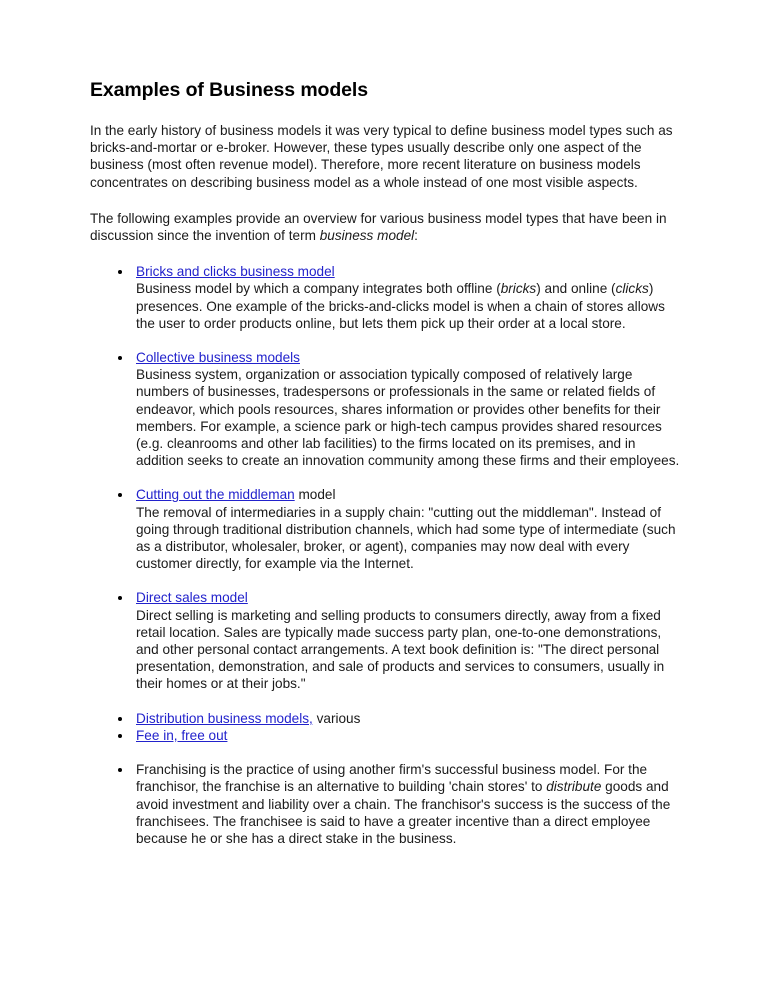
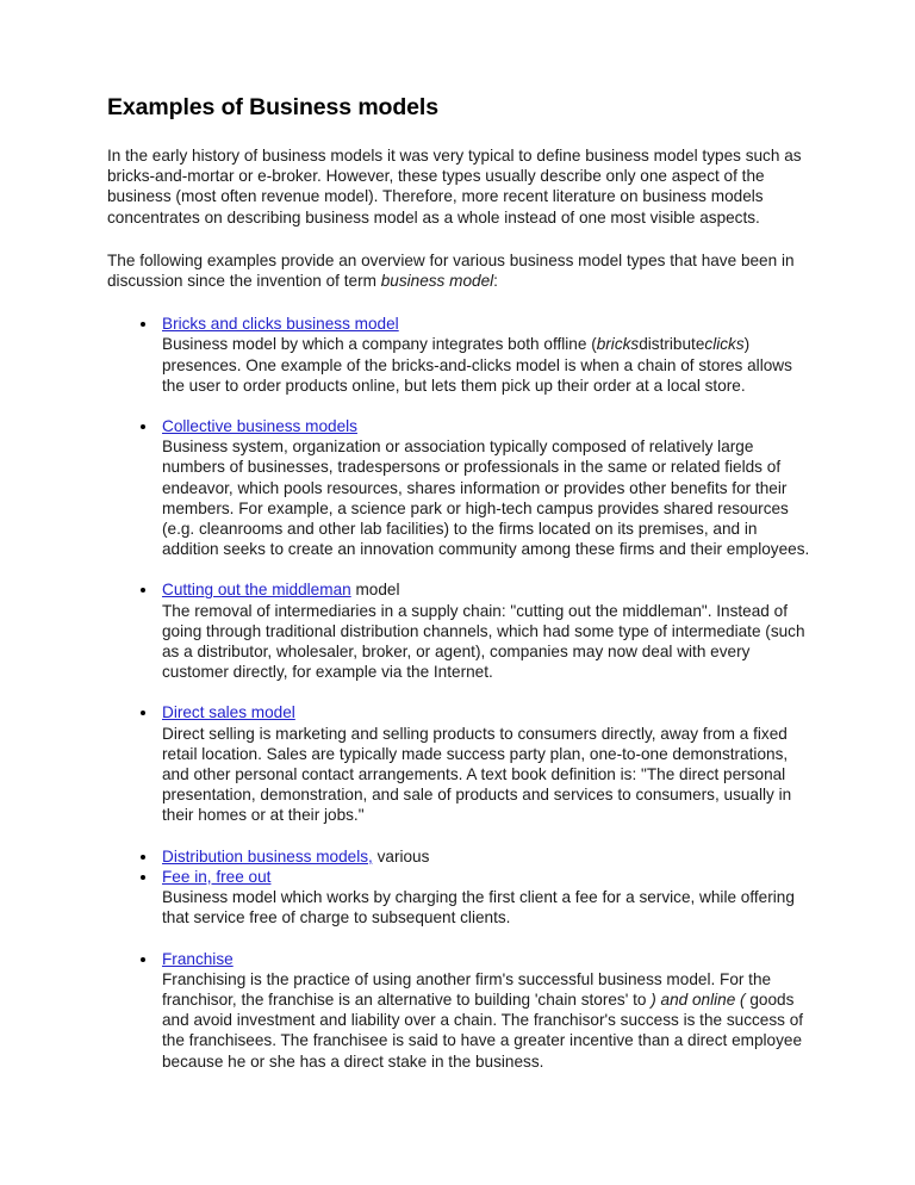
  Examples of Business models
  In the early history of business models it was very typical to define business model types such as bricks-and-mortar or e-broker. However, these types usually describe only one aspect of the business (most often revenue model). Therefore, more recent literature on business models concentrates on describing business model as a whole instead of one most visible aspects.
  The following examples provide an overview for various business model types that have been in discussion since the invention of term business model:
  Bricks and clicks business model
- Business model by which a company integrates both offline (bricks) and online (clicks) presences. One example of the bricks-and-clicks model is when a chain of stores allows the user to order products online, but lets them pick up their order at a local store.
+ Business model by which a company integrates both offline (bricksdistributeclicks) presences. One example of the bricks-and-clicks model is when a chain of stores allows the user to order products online, but lets them pick up their order at a local store.
  Collective business models
  Business system, organization or association typically composed of relatively large numbers of businesses, tradespersons or professionals in the same or related fields of endeavor, which pools resources, shares information or provides other benefits for their members. For example, a science park or high-tech campus provides shared resources (e.g. cleanrooms and other lab facilities) to the firms located on its premises, and in addition seeks to create an innovation community among these firms and their employees.
  Cutting out the middleman model
  The removal of intermediaries in a supply chain: "cutting out the middleman". Instead of going through traditional distribution channels, which had some type of intermediate (such as a distributor, wholesaler, broker, or agent), companies may now deal with every customer directly, for example via the Internet.
  Direct sales model
  Direct selling is marketing and selling products to consumers directly, away from a fixed retail location. Sales are typically made success party plan, one-to-one demonstrations, and other personal contact arrangements. A text book definition is: "The direct personal presentation, demonstration, and sale of products and services to consumers, usually in their homes or at their jobs."
  Distribution business models, various
  Fee in, free out
+ Business model which works by charging the first client a fee for a service, while offering that service free of charge to subsequent clients.
+ Franchise
- Franchising is the practice of using another firm's successful business model. For the franchisor, the franchise is an alternative to building 'chain stores' to distribute goods and avoid investment and liability over a chain. The franchisor's success is the success of the franchisees. The franchisee is said to have a greater incentive than a direct employee because he or she has a direct stake in the business.
+ Franchising is the practice of using another firm's successful business model. For the franchisor, the franchise is an alternative to building 'chain stores' to ) and online ( goods and avoid investment and liability over a chain. The franchisor's success is the success of the franchisees. The franchisee is said to have a greater incentive than a direct employee because he or she has a direct stake in the business.
